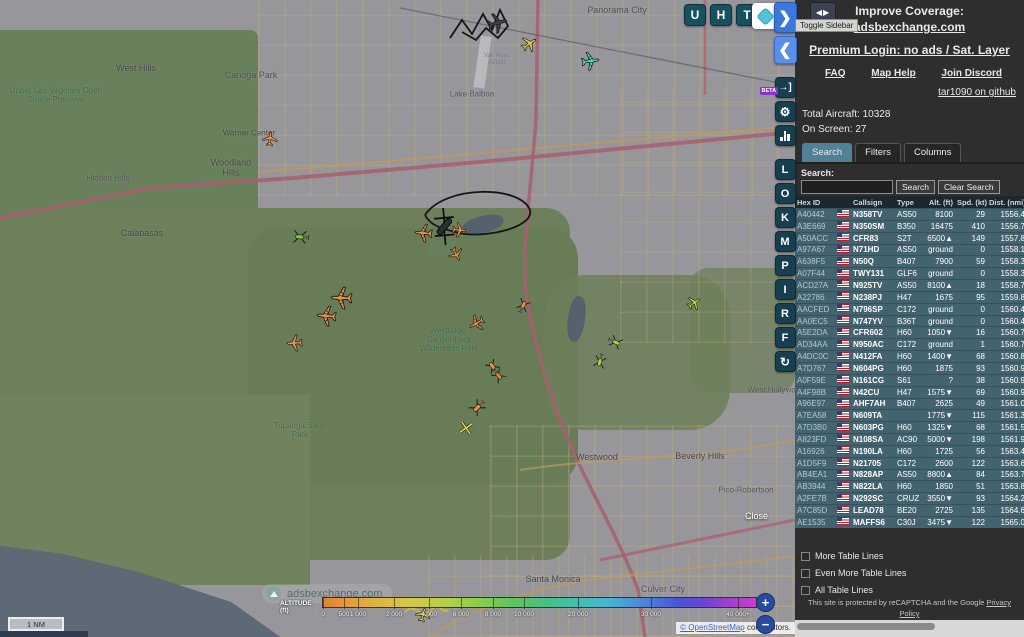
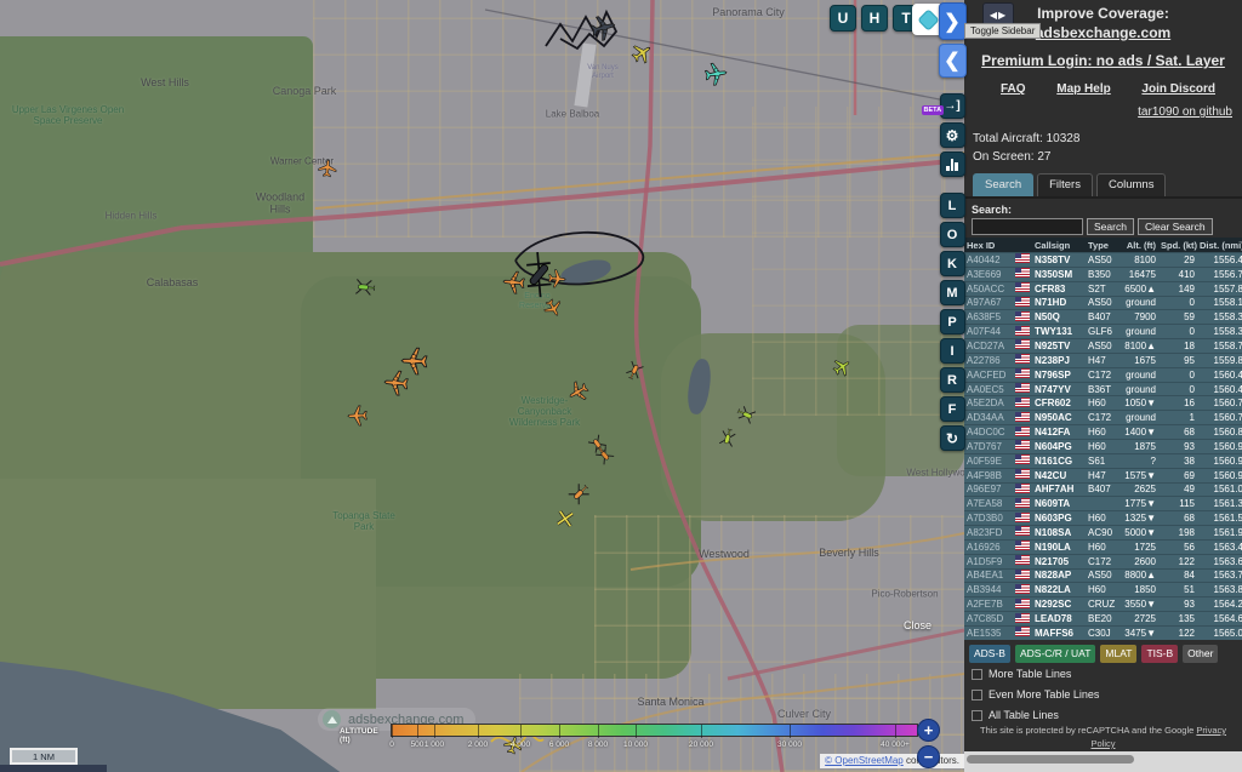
  Panorama City
  Lake Balboa
  West Hills
  Canoga Park
  Warner Centr
  Woodland Hills
  Hidden Hills
  Calabasas
  Upper Las Virgenes Open Space Preserve
  Topanga State Park
  Westridge-Canyonback Wilderness Park
  Beverly Hills
  Westwood
  Santa Monica
  Culver City
  Pico-Robertson
  West Hollywo
  U
  H
  T
  Close
  adsbexchange.com
  1 NM
  © OpenStreetMap cotors.
  +
  −
  ❯
  ❮
  →]
  ⚙
  L
  O
  K
  M
  P
  I
  R
  F
  ↻
  ◀▶
  Toggle Sidebar
  Improve Coverage:
  dsbexchange.com
  Premium Login: no ads / Sat. Layer
  FAQ
  Map Help
  Join Discord
  tar1090 on github
  Total Aircraft: 10328
  On Screen: 27
  Search
  Filters
  Columns
  Search:
  Search
  Clear Search
  Hex ID
  Callsign
  Type
  Alt. (ft)
  Spd. (kt)
  Dist. (nmi
  A40442
  N358TV
  AS50
  8100
  29
  1556.4
  A3E669
  N350SM
  B350
  16475
  410
  1556.7
  A50ACC
  CFR83
  S2T
  6500▲
  149
  1557.8
  A97A67
  N71HD
  AS50
  ground
  0
  1558.1
  A638F5
  N50Q
  B407
  7900
  59
  1558.3
  A07F44
  TWY131
  GLF6
  ground
  0
  1558.3
  ACD27A
  N925TV
  AS50
  8100▲
  18
  1558.7
  A22786
  N238PJ
  H47
  1675
  95
  1559.8
  AACFED
  N796SP
  C172
  ground
  0
  1560.4
  AA0EC5
  N747YV
  B36T
  ground
  0
  1560.4
  A5E2DA
  CFR602
  H60
  1050▼
  16
  1560.7
  AD34AA
  N950AC
  C172
  ground
  1
  1560.7
  A4DC0C
  N412FA
  H60
  1400▼
  68
  1560.8
  A7D767
  N604PG
  H60
  1875
  93
  1560.9
  A0F59E
  N161CG
  S61
  ?
  38
  1560.9
  A4F98B
  N42CU
  H47
  1575▼
  69
  1560.9
  A96E97
  AHF7AH
  B407
  2625
  49
  1561.0
  A7EA58
  N609TA
  1775▼
  115
  1561.3
  A7D3B0
  N603PG
  H60
  1325▼
  68
  1561.5
  A823FD
  N108SA
  AC90
  5000▼
  198
  1561.9
  A16926
  N190LA
  H60
  1725
  56
  1563.4
  A1D5F9
  N21705
  C172
  2600
  122
  1563.6
  AB4EA1
  N828AP
  AS50
  8800▲
  84
  1563.7
  AB3944
  N822LA
  H60
  1850
  51
  1563.8
  A2FE7B
  N292SC
  CRUZ
  3550▼
  93
  1564.2
  A7C85D
  LEAD78
  BE20
  2725
  135
  1564.6
  AE1535
  MAFFS6
  C30J
  3475▼
  122
  1565.0
+ ADS-B
+ ADS-C/R / UAT
+ MLAT
+ TIS-B
+ Other
  More Table Lines
  Even More Table Lines
  All Table Lines
  This site is protected by reCAPTCHA and the Google Privacy Policy
